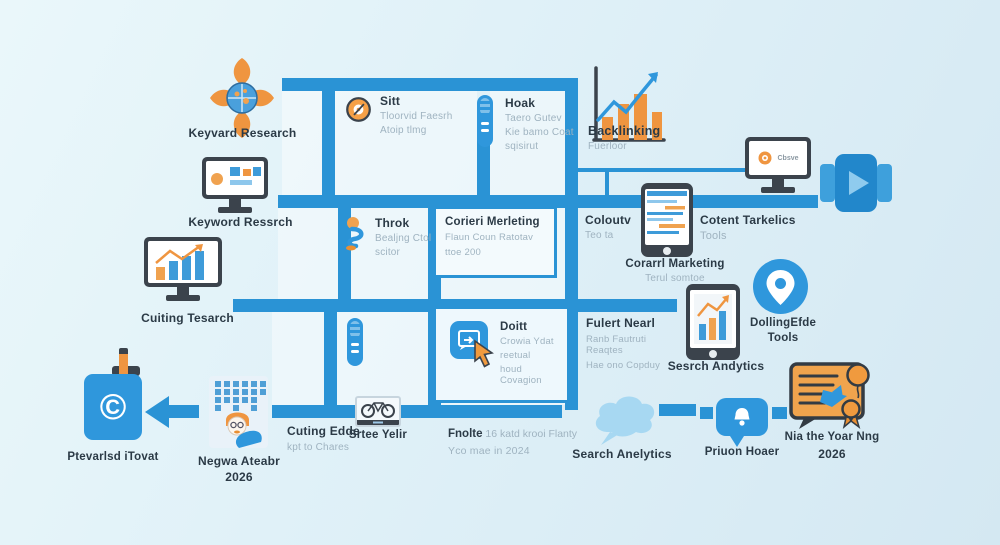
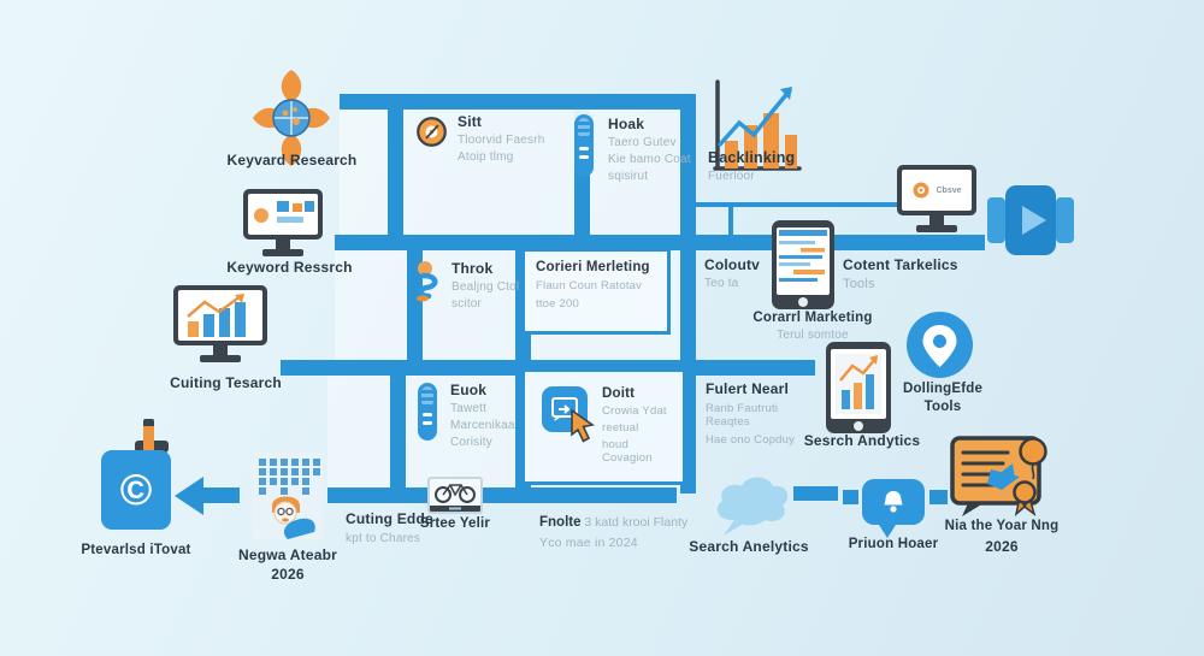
  Keyvard Research
  Keyword Ressrch
  Sitt
  Tloorvid Faesrh
  Atoip tlmg
  Hoak
  Taero Gutev
  Kie bamo Coat
  sqisirut
  Backlinking
  Fuerloor
  Throk
  Bealjng Ctol
  scitor
  Corieri Merleting
  Flaun Coun Ratotav
  ttoe 200
  Coloutv
  Teo ta
  Corarrl Marketing
  Terul somtoe
  Cotent Tarkelics
  Tools
  Cuiting Tesarch
+ Euok
+ Tawett
+ Marcenikaa
+ Corisity
  Doitt
  Crowia Ydat
  reetual
  houd Covagion
  Fulert Nearl
  Ranb Fautruti Reaqtes
  Hae ono Copduy
  Sesrch Andytics
  DollingEfde
  Tools
  ©
  Ptevarlsd iTovat
  Negwa Ateabr
  2026
  Cuting Edde
  kpt to Chares
  Srtee Yelir
- Fnolte 16 katd krooi Flanty
+ Fnolte 3 katd krooi Flanty
  Yco mae in 2024
  Search Anelytics
  Priuon Hoaer
  Nia the Yoar Nng
  2026
